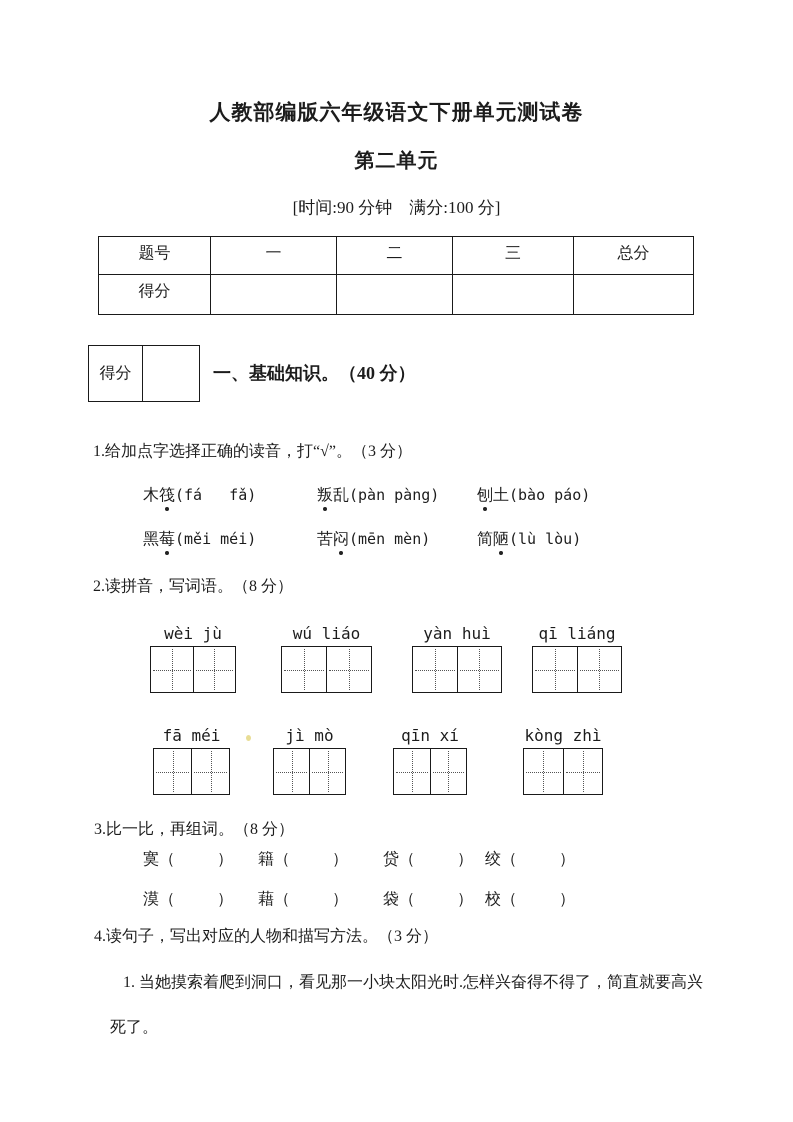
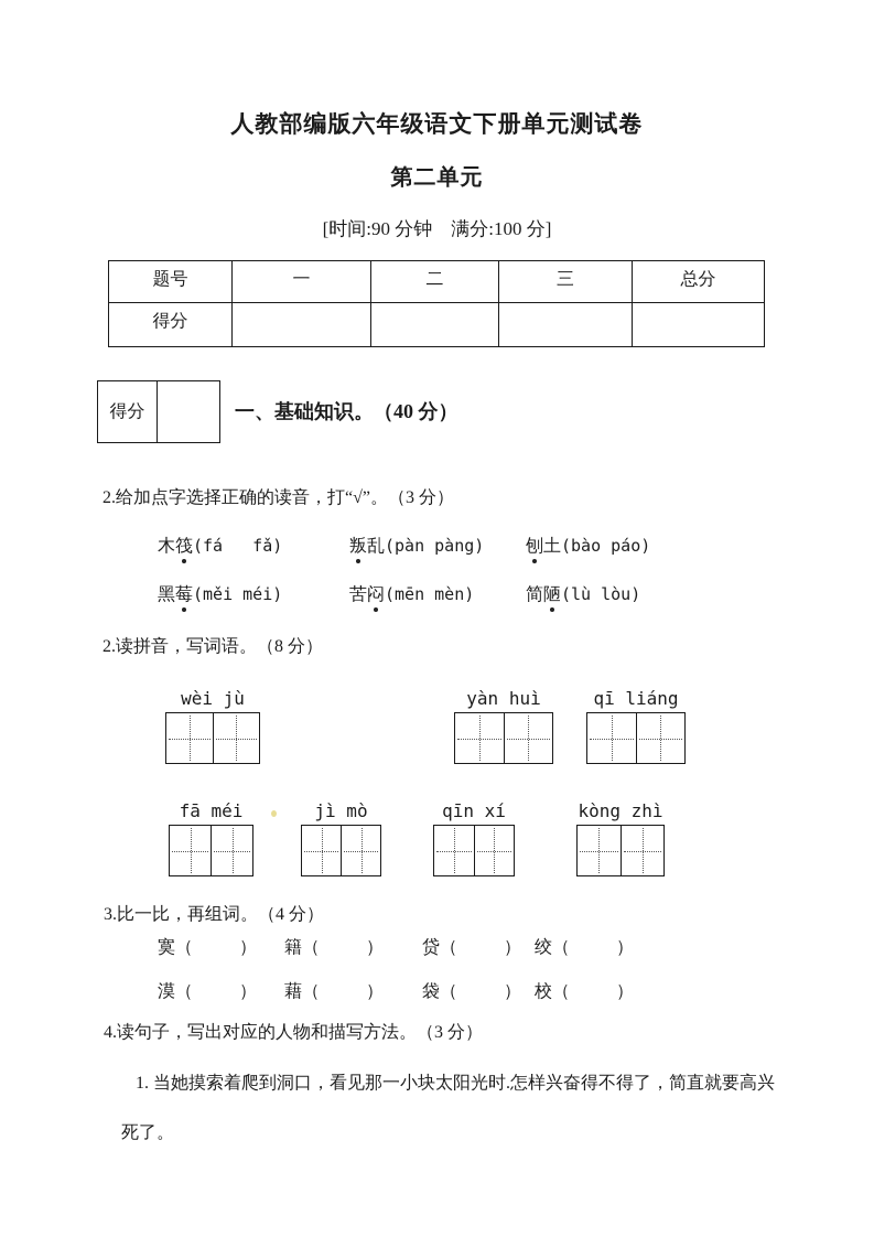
  人教部编版六年级语文下册单元测试卷
  第二单元
  [时间:90 分钟 满分:100 分]
  题号	一	二	三	总分
  得分
  得分
  一、基础知识。（40 分）
- 1.给加点字选择正确的读音，打“√”。（3 分）
+ 2.给加点字选择正确的读音，打“√”。（3 分）
  木筏(fá fǎ)
  叛乱(pàn pàng)
  刨土(bào páo)
  黑莓(měi méi)
  苦闷(mēn mèn)
  简陋(lù lòu)
  2.读拼音，写词语。（8 分）
  wèi jù
- wú liáo
  yàn huì
  qī liáng
  fā méi
  jì mò
  qīn xí
  kòng zhì
- 3.比一比，再组词。（8 分）
+ 3.比一比，再组词。（4 分）
  寞（ ）
  籍（ ）
  贷（ ）
  绞（ ）
  漠（ ）
  藉（ ）
  袋（ ）
  校（ ）
  4.读句子，写出对应的人物和描写方法。（3 分）
  1. 当她摸索着爬到洞口，看见那一小块太阳光时.怎样兴奋得不得了，简直就要高兴死了。
